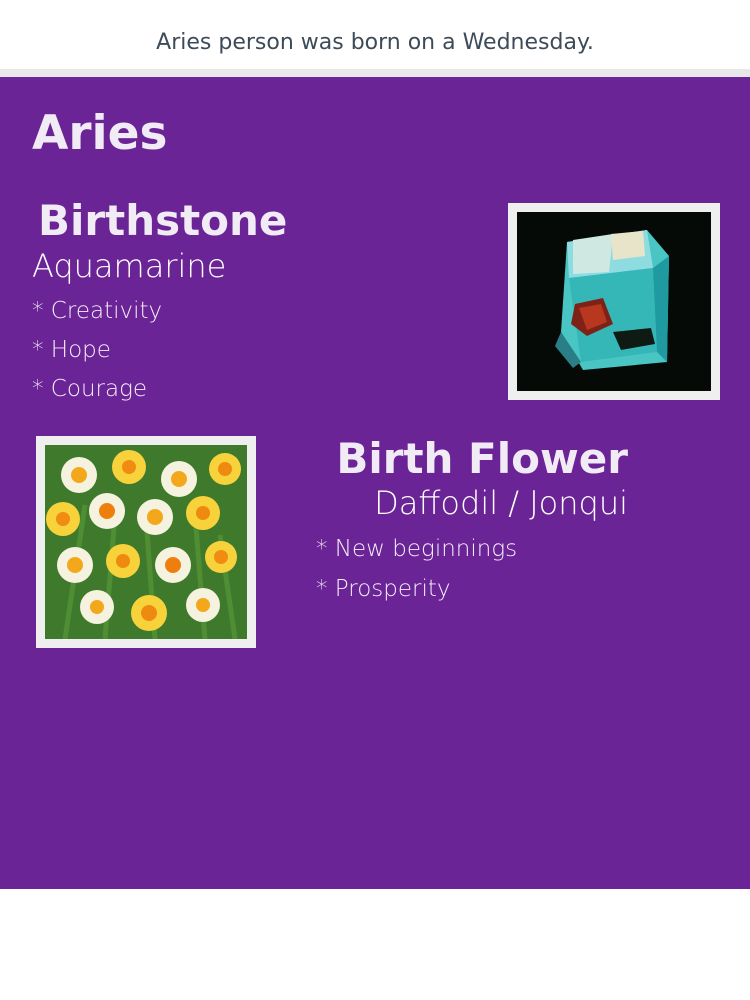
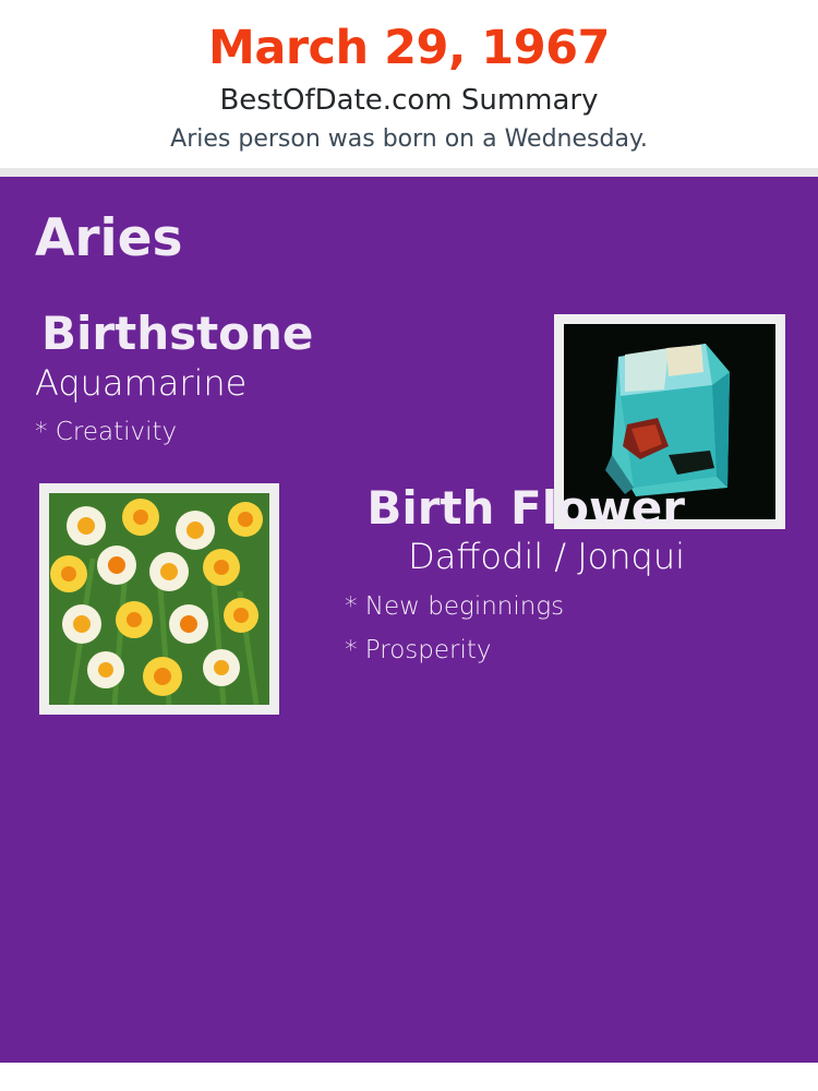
+ March 29, 1967
+ BestOfDate.com Summary
  Aries person was born on a Wednesday.
  Aries
  Birthstone
  Aquamarine
  * Creativity
- * Hope
- * Courage
  Birth Flower
  Daffodil / Jonqui
  * New beginnings
  * Prosperity
